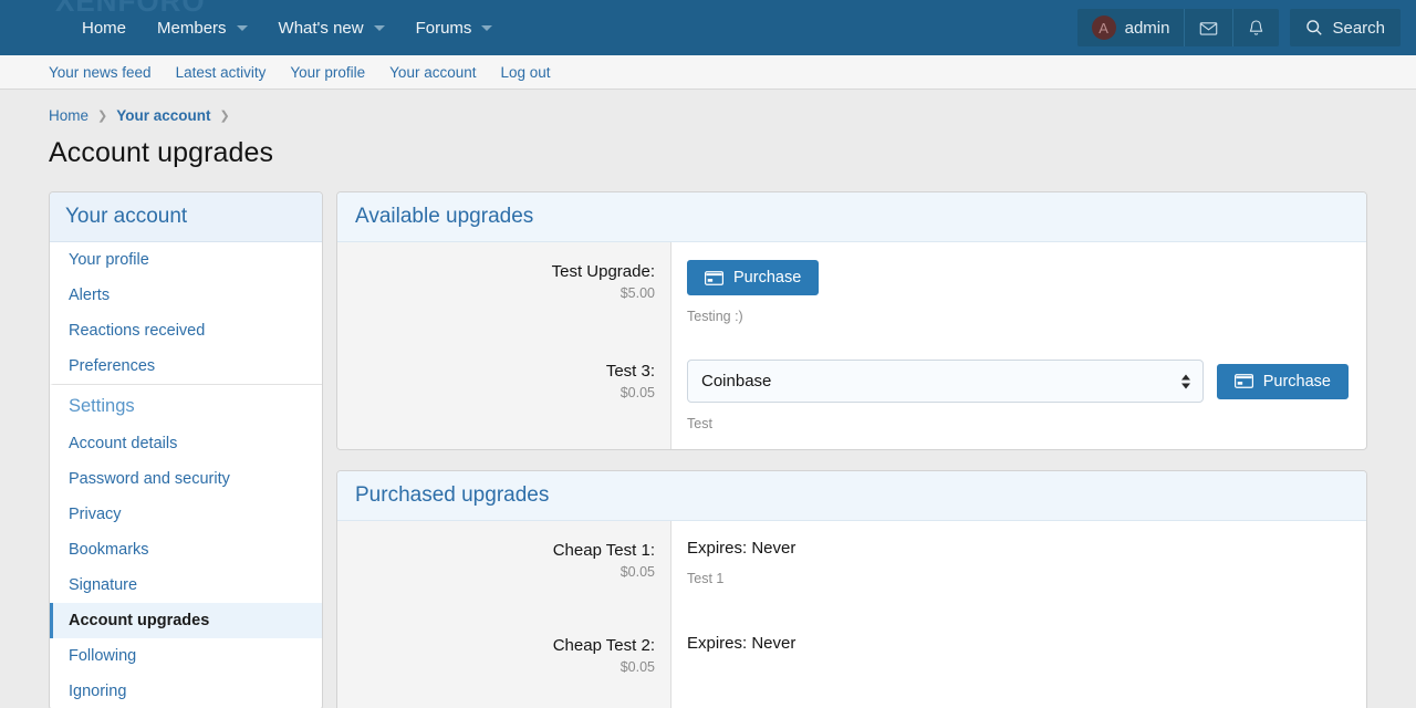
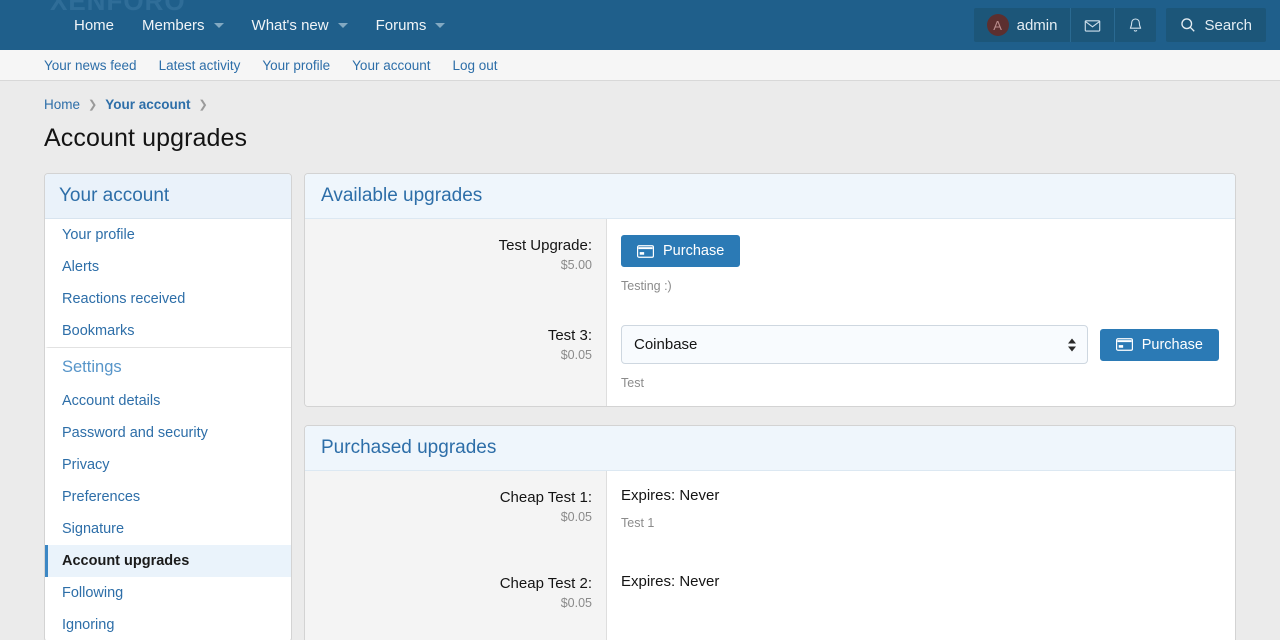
  Home
  Members
  What's new
  Forums
  A
  admin
  Search
  Your news feed
  Latest activity
  Your profile
  Your account
  Log out
  Home
  ❯
  Your account
  ❯
  Account upgrades
  Your account
  Your profile
  Alerts
  Reactions received
- Preferences
+ Bookmarks
  Settings
  Account details
  Password and security
  Privacy
- Bookmarks
+ Preferences
  Signature
  Account upgrades
  Following
  Ignoring
  Available upgrades
  Test Upgrade:
  $5.00
  Purchase
  Testing :)
  Test 3:
  $0.05
  Coinbase
  Purchase
  Test
  Purchased upgrades
  Cheap Test 1:
  $0.05
  Expires: Never
  Test 1
  Cheap Test 2:
  $0.05
  Expires: Never
